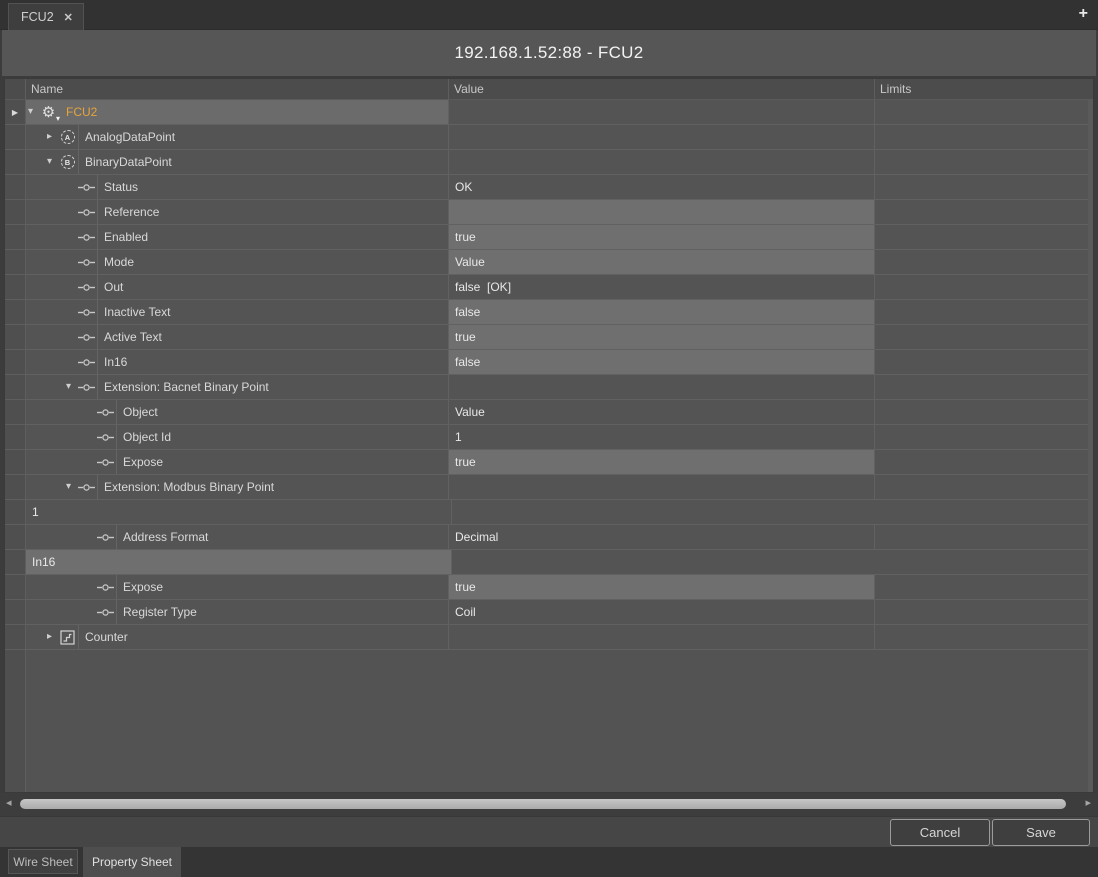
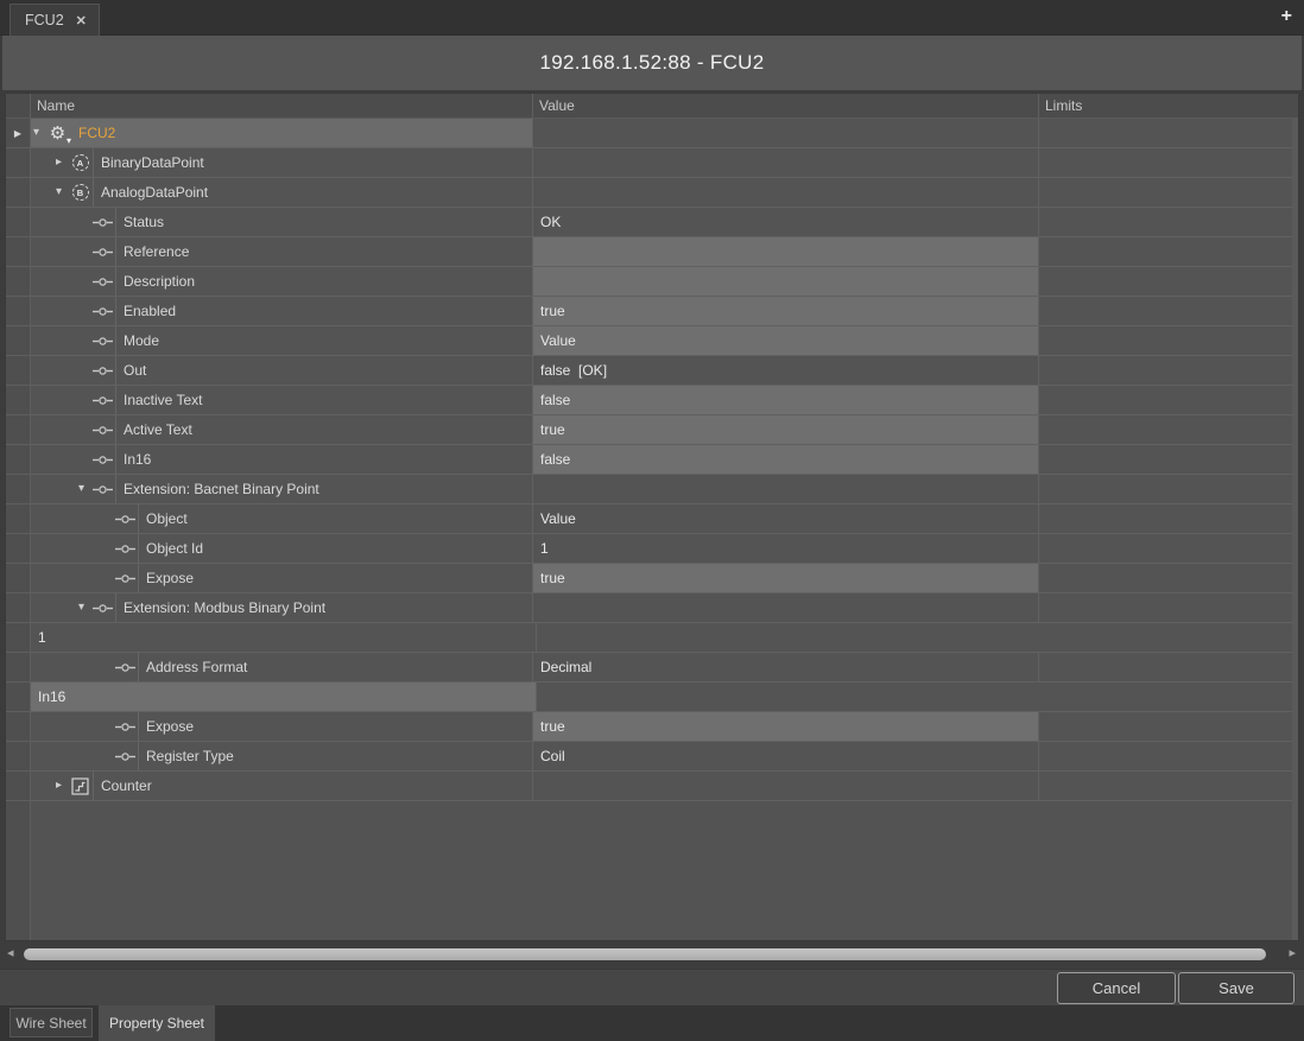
  FCU2
  ✕
  +
  192.168.1.52:88 - FCU2
  Name
  Value
  Limits
  ▶
  ▾
  ⚙
  ▾
  FCU2
  ▸
  A
- AnalogDataPoint
+ BinaryDataPoint
  ▾
  B
- BinaryDataPoint
+ AnalogDataPoint
  Status
  OK
  Reference
+ Description
  Enabled
  true
  Mode
  Value
  Out
  false [OK]
  Inactive Text
  false
  Active Text
  true
  In16
  false
  ▾
  Extension: Bacnet Binary Point
  Object
  Value
  Object Id
  1
  Expose
  true
  ▾
  Extension: Modbus Binary Point
  1
  Address Format
  Decimal
  In16
  Expose
  true
  Register Type
  Coil
  ▸
  Counter
  ◂
  ▸
  Cancel
  Save
  Wire Sheet
  Property Sheet
